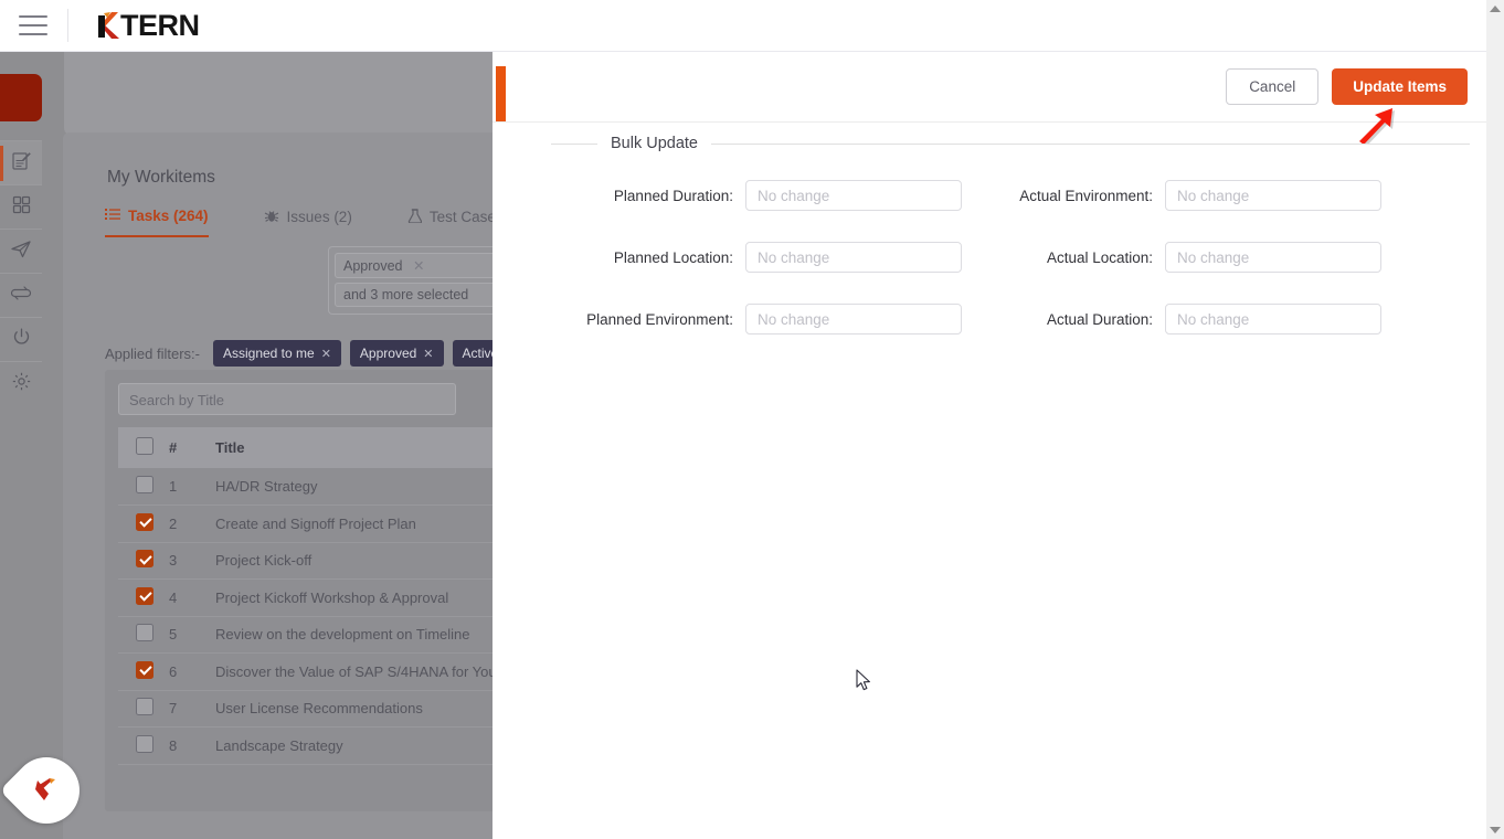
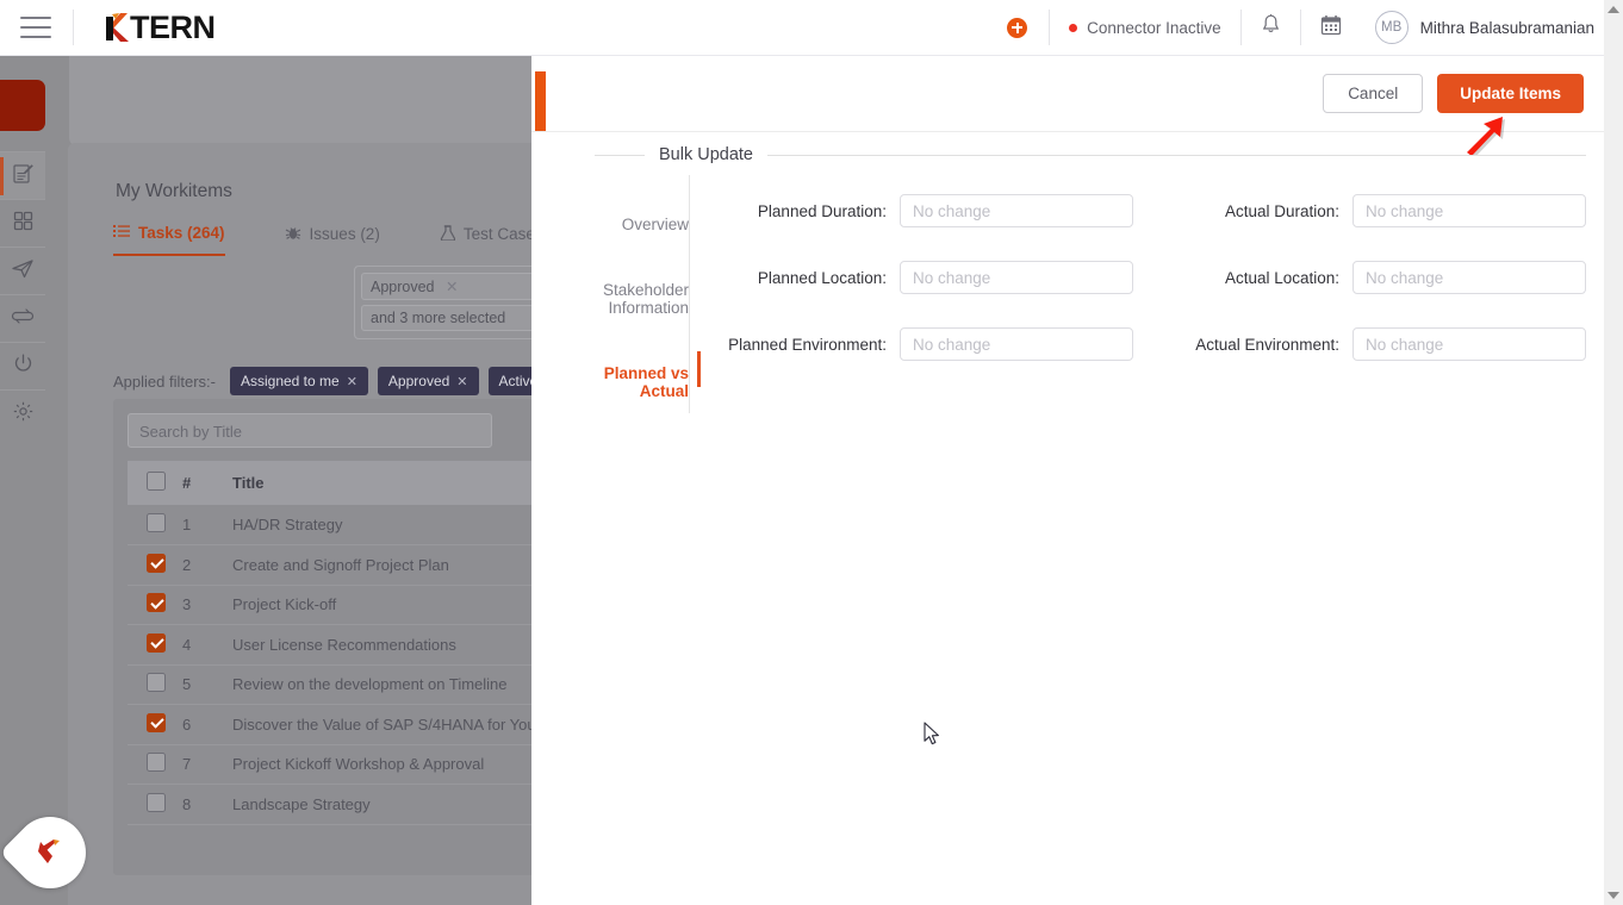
  TERN
+ Connector Inactive
+ MB
+ Mithra Balasubramanian
  My Workitems
  Tasks (264)
  Issues (2)
  Approved ✕
  and 3 more selected
  Applied filters:-
  Assigned to me ✕
  Approved ✕
  Activ
  Search by Title
  	#	Title
  	1	HA/DR Strategy
  	2	Create and Signoff Project Plan
  	3	Project Kick-off
- 	4	Project Kickoff Workshop & Approval
+ 	4	User License Recommendations
  	5	Review on the development on Timeline
  	6	Discover the Value of SAP S/4HANA for Yo
- 	7	User License Recommendations
+ 	7	Project Kickoff Workshop & Approval
  	8	Landscape Strategy
  Cancel
  Update Items
  Bulk Update
+ Overview
+ Stakeholder Information
+ Planned vs Actual
  Planned Duration:
  No change
- Actual Environment:
+ Actual Duration:
  No change
  Planned Location:
  No change
  Actual Location:
  No change
  Planned Environment:
  No change
- Actual Duration:
+ Actual Environment:
  No change
